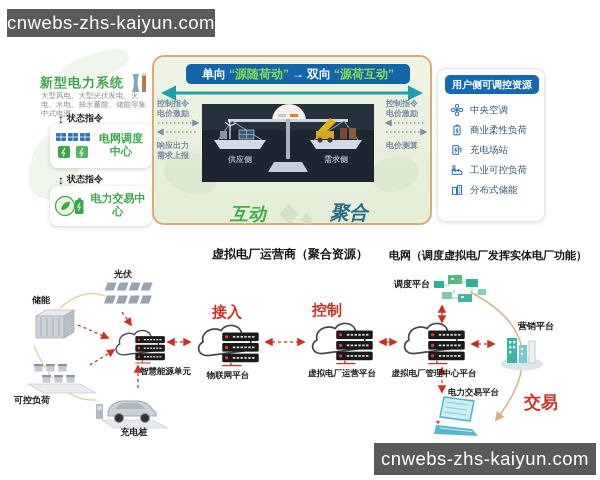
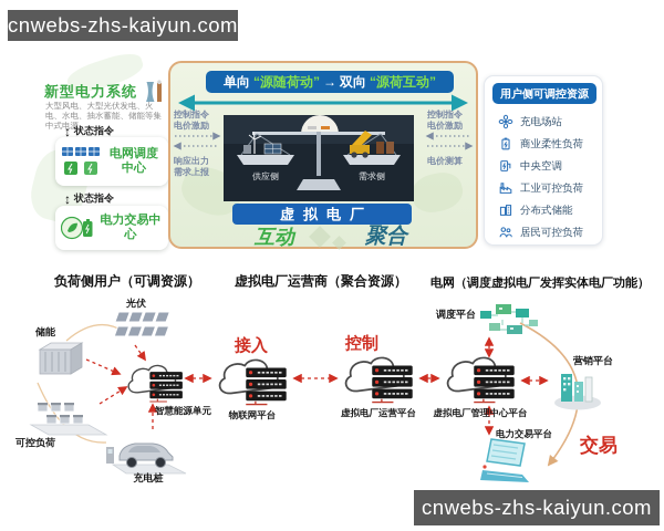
  cnwebs-zhs-kaiyun.com
  新型电力系统
  大型风电、大型光伏发电、火电、水电、抽水蓄能、储能等集中式电源
  ↕
  状态指令
  电网调度中心
  ↕
  状态指令
  电力交易中心
  单向
  “源随荷动”
  →
  双向
  “源荷互动”
  控制指令
  电价激励
  响应出力
  需求上报
  控制指令
  电价激励
  电价测算
  供应侧
  需求侧
+ 虚拟电厂
  互动
  聚合
  用户侧可调控资源
- 中央空调
+ 充电场站
  商业柔性负荷
- 充电场站
+ 中央空调
  工业可控负荷
  分布式储能
+ 居民可控负荷
+ 负荷侧用户（可调资源）
  虚拟电厂运营商（聚合资源）
  电网（调度虚拟电厂发挥实体电厂功能）
  光伏
  储能
  智慧能源单元
  可控负荷
  充电桩
  接入
  物联网平台
  控制
  虚拟电厂运营平台
  调度平台
  虚拟电厂管理中心平台
  营销平台
  电力交易平台
  交易
  cnwebs-zhs-kaiyun.com
